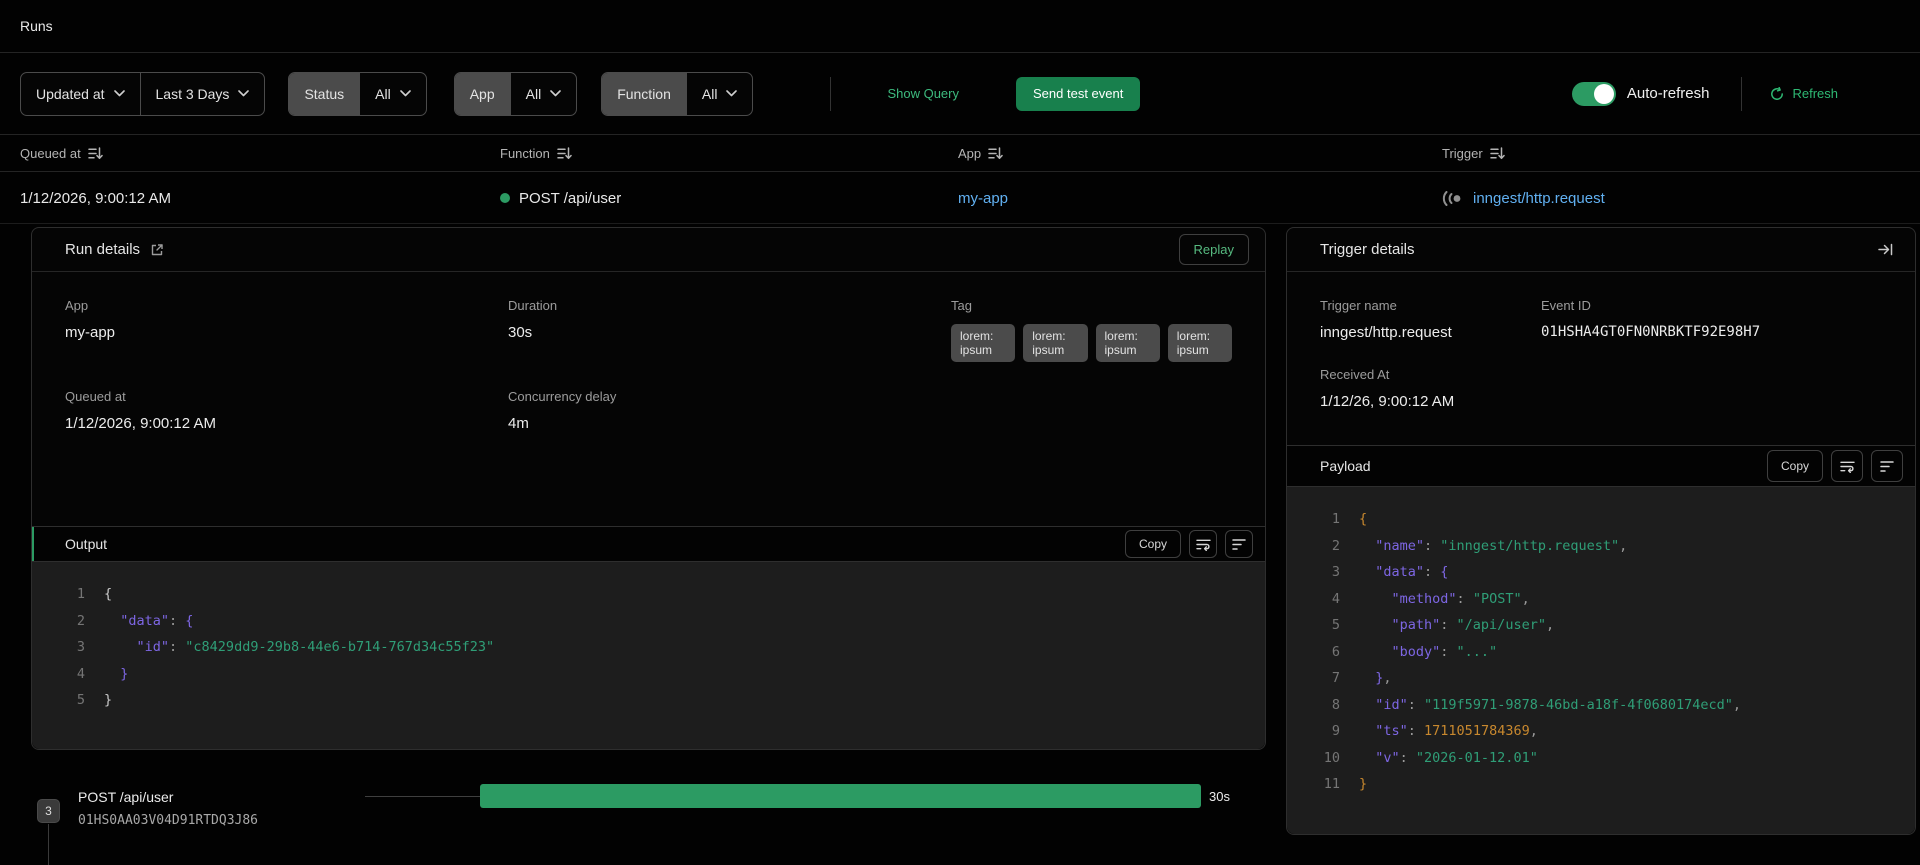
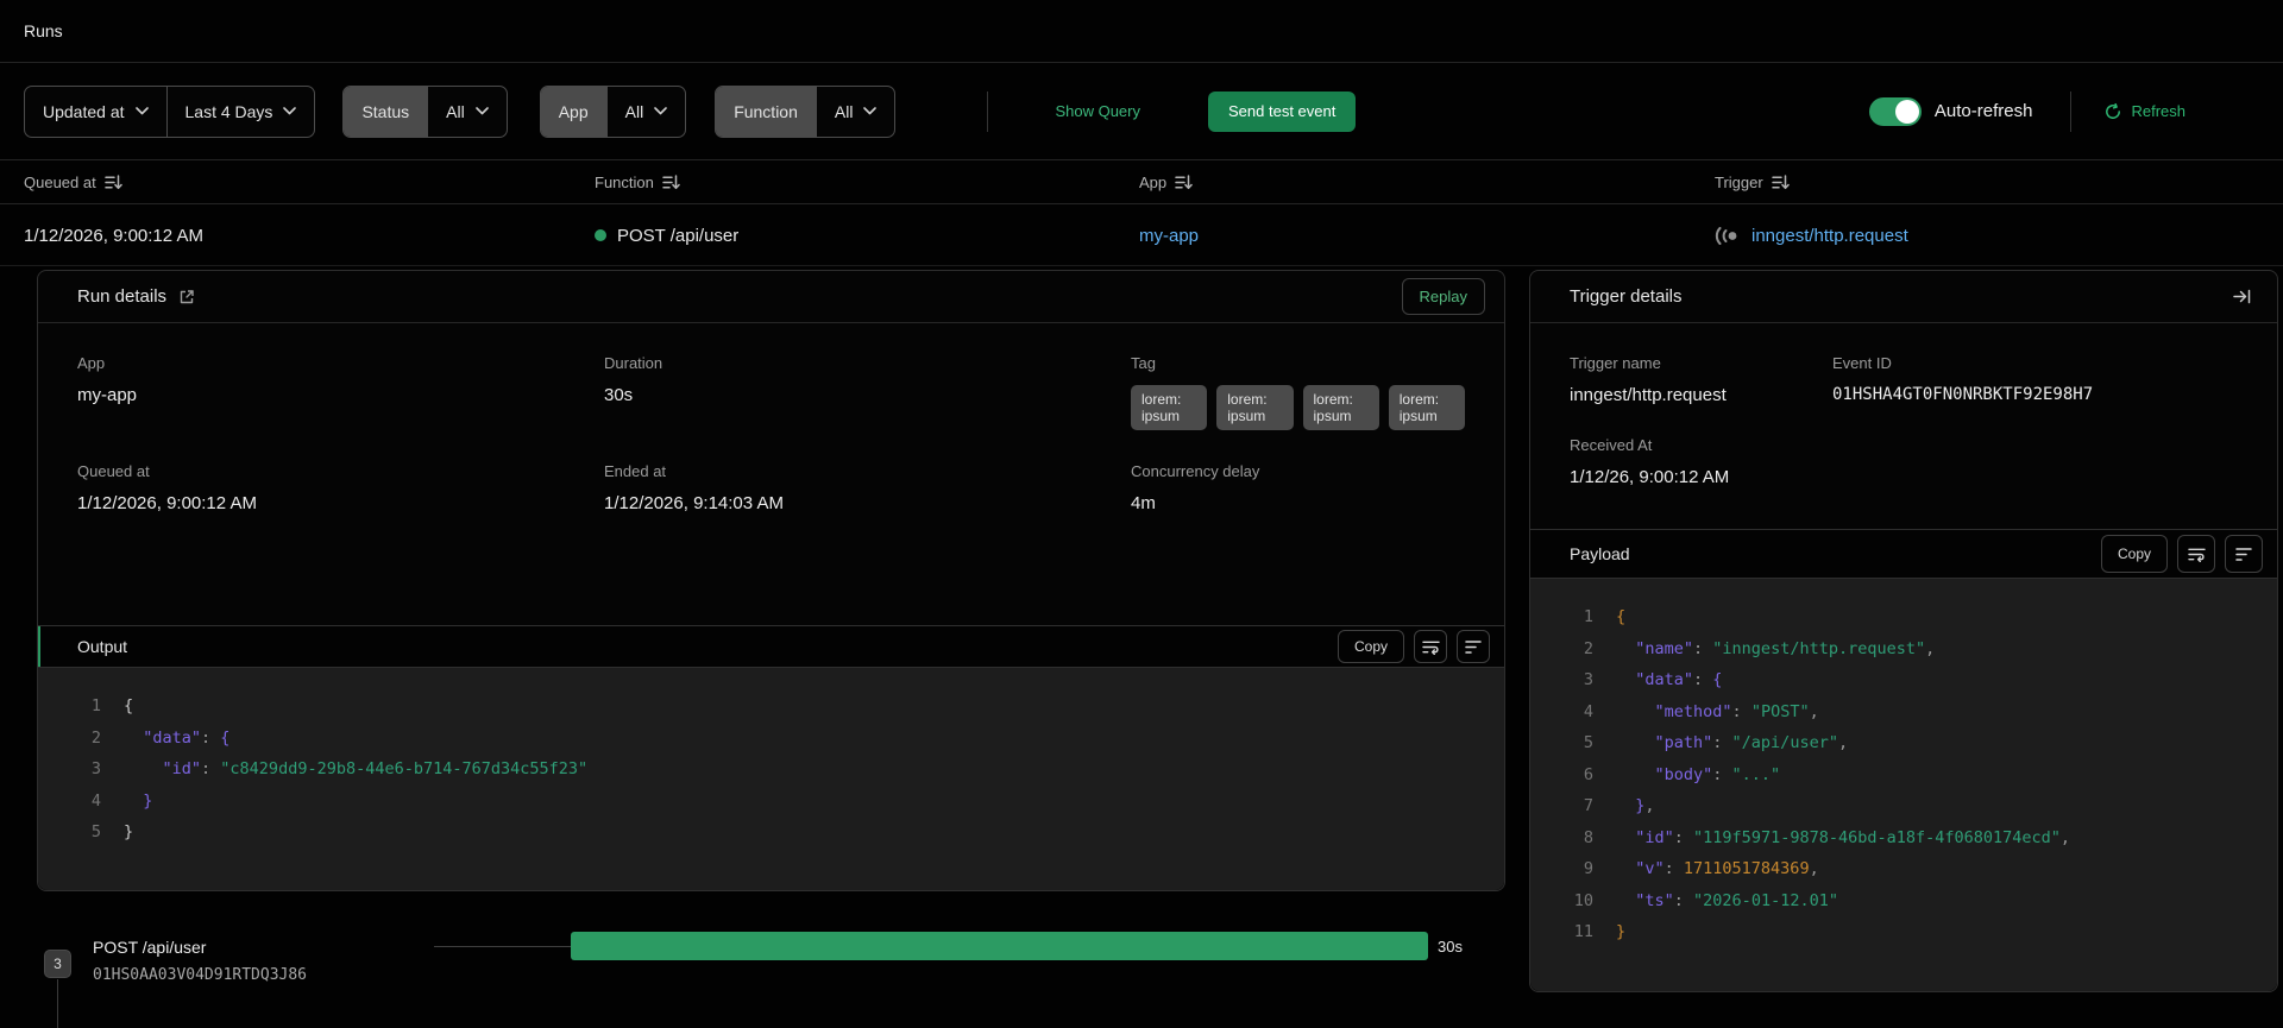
  Runs
  Updated at
- Last 3 Days
+ Last 4 Days
  Status
  All
  App
  All
  Function
  All
  Show Query
  Send test event
  Auto-refresh
  Refresh
  Queued at
  Function
  App
  Trigger
  1/12/2026, 9:00:12 AM
  POST /api/user
  my-app
  inngest/http.request
  Run details
  Replay
  App
  my-app
  Duration
  30s
  Tag
  lorem: ipsum
  lorem: ipsum
  lorem: ipsum
  lorem: ipsum
  Queued at
  1/12/2026, 9:00:12 AM
+ Ended at
+ 1/12/2026, 9:14:03 AM
  Concurrency delay
  4m
  Output
  Copy
  1
  {
  2
  "data": {
  3
  "id": "c8429dd9-29b8-44e6-b714-767d34c55f23"
  4
  }
  5
  }
  Trigger details
  Trigger name
  inngest/http.request
  Event ID
  01HSHA4GT0FN0NRBKTF92E98H7
  Received At
  1/12/26, 9:00:12 AM
  Payload
  Copy
  1
  {
  2
  "name": "inngest/http.request",
  3
  "data": {
  4
  "method": "POST",
  5
  "path": "/api/user",
  6
  "body": "..."
  7
  },
  8
  "id": "119f5971-9878-46bd-a18f-4f0680174ecd",
  9
- "ts": 1711051784369,
+ "v": 1711051784369,
  10
- "v": "2026-01-12.01"
+ "ts": "2026-01-12.01"
  11
  }
  3
  POST /api/user
  01HS0AA03V04D91RTDQ3J86
  30s
